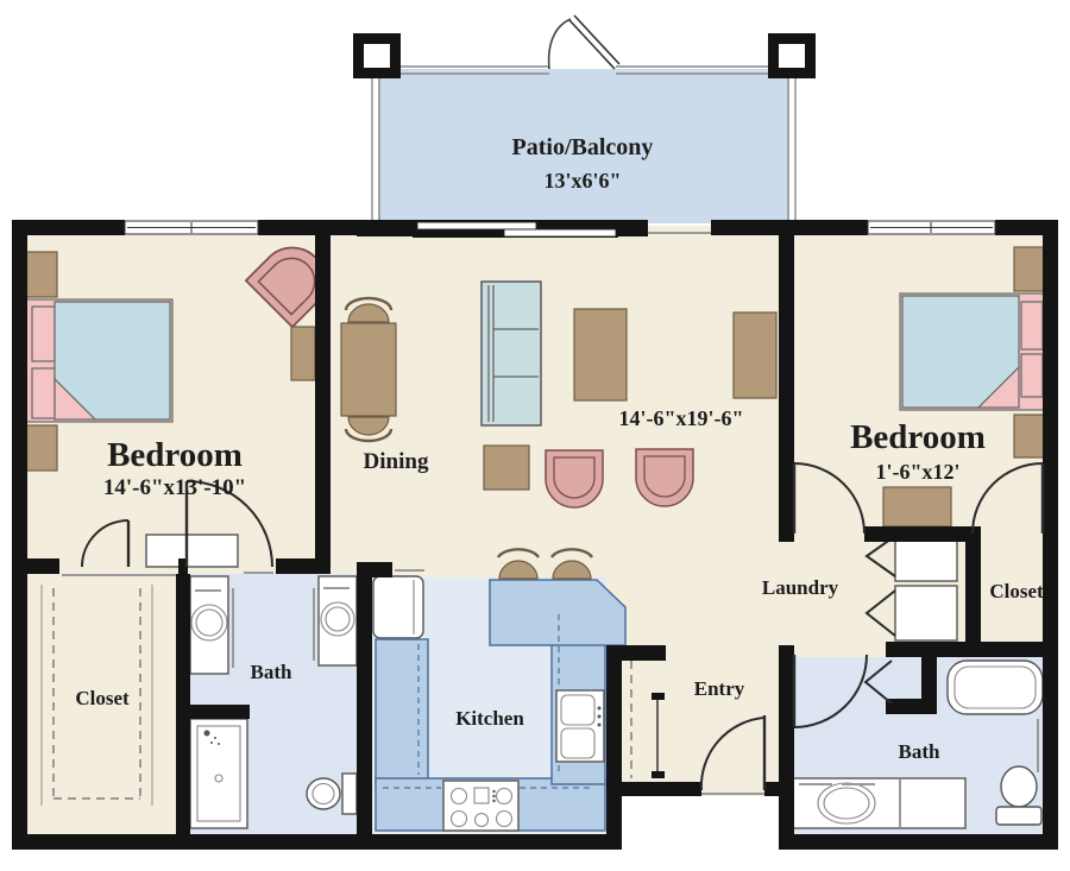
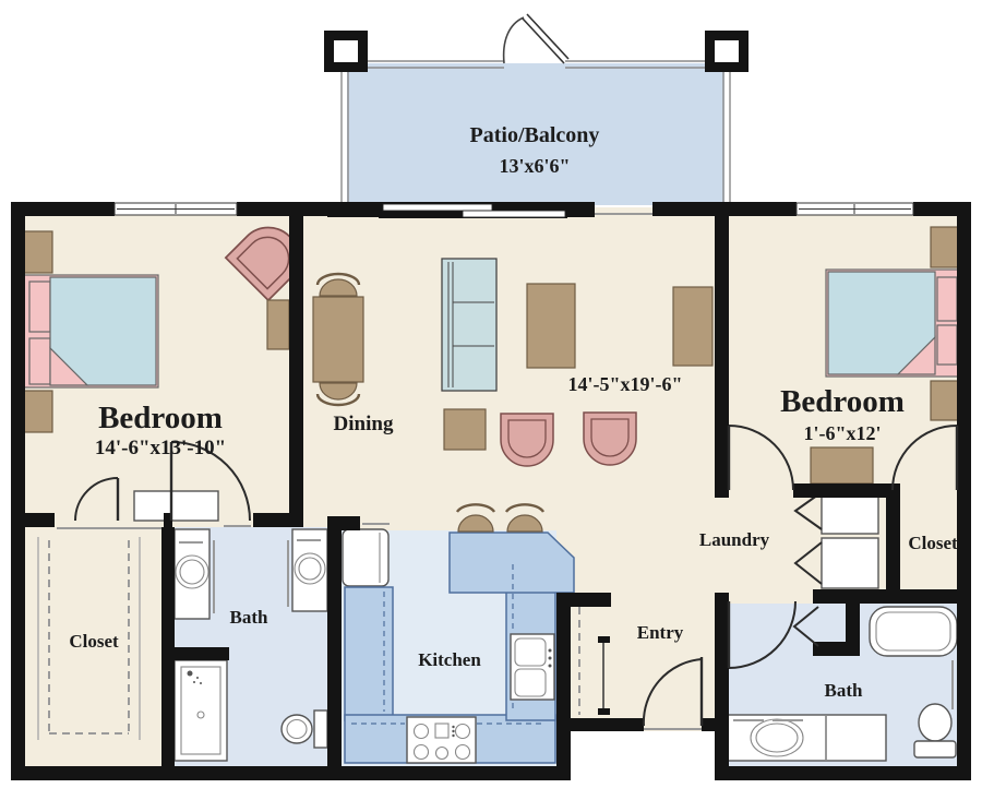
  Patio/Balcony
  13'x6'6"
  Bedroom
  14'-6"x13'-10"
  Dining
- 14'-6"x19'-6"
+ 14'-5"x19'-6"
  Bedroom
  1'-6"x12'
  Laundry
  Closet
  Closet
  Bath
  Kitchen
  Entry
  Bath
